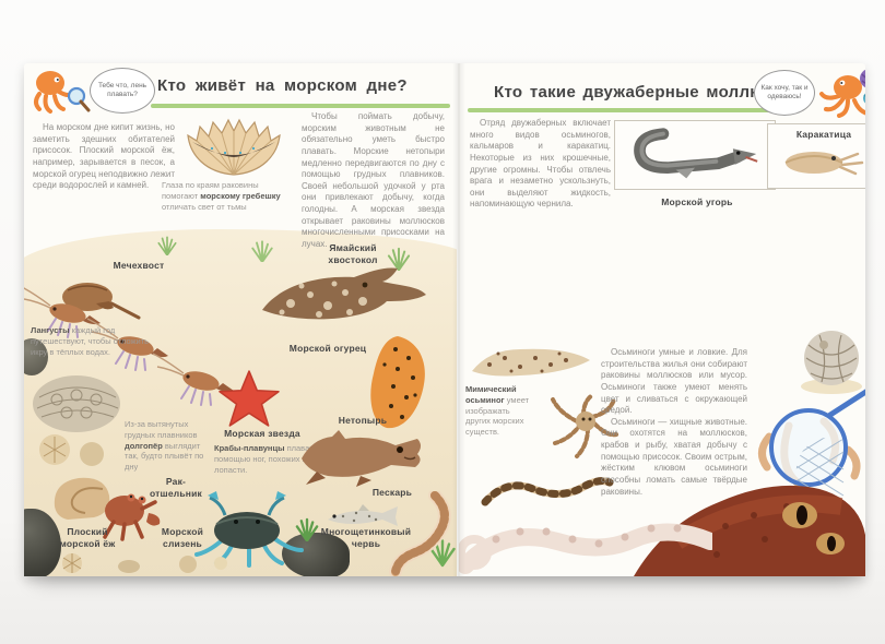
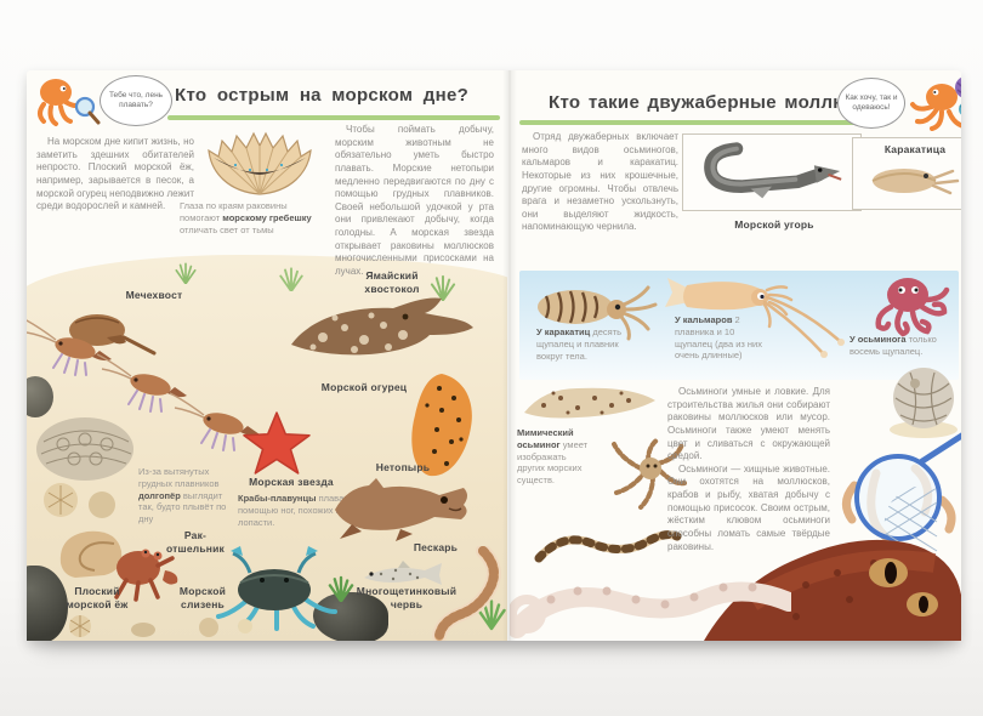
- Кто живёт на морском дне?
+ Кто острым на морском дне?
- На морском дне кипит жизнь, но заметить здешних обитателей присосок. Плоский морской ёж, например, зарывается в песок, а морской огурец неподвижно лежит среди водорослей и камней.
+ На морском дне кипит жизнь, но заметить здешних обитателей непросто. Плоский морской ёж, например, зарывается в песок, а морской огурец неподвижно лежит среди водорослей и камней.
  Глаза по краям раковины помогают морскому гребешку отличать свет от тьмы
  Чтобы поймать добычу, морским животным не обязательно уметь быстро плавать. Морские нетопыри медленно передвигаются по дну с помощью грудных плавников. Своей небольшой удочкой у рта они привлекают добычу, когда голодны. А морская звезда открывает раковины моллюсков многочисленными присосками на лучах.
  Мечехвост
- Лангусты каждый год путешествуют, чтобы отложить икру в тёплых водах.
  Ямайский хвостокол
  Морской огурец
  Морская звезда
  Из-за вытянутых грудных плавников долгопёр выглядит так, будто плывёт по дну
  Крабы-плавунцы плава помощью ног, похожих лопасти.
  Нетопырь
  Рак-отшельник
  Пескарь
  Плоский морской ёж
  Морской слизень
  Многощетинковый червь
  Кто такие двужаберные молл
  Отряд двужаберных включает много видов осьминогов, кальмаров и каракатиц. Некоторые из них крошечные, другие огромны. Чтобы отвлечь врага и незаметно ускользнуть, они выделяют жидкость, напоминающую чернила.
  Морской угорь
  Каракатица
+ У каракатиц десять щупалец и плавник вокруг тела.
+ У кальмаров 2 плавника и 10 щупалец (два из них очень длинные)
+ У осьминога только восемь щупалец.
  Мимический осьминог умеет изображать других морских существ.
  Осьминоги умные и ловкие. Для строительства жилья они собирают раковины моллюсков или мусор. Осьминоги также умеют менять цвет и сливаться с окружающей средой.
  Осьминоги — хищные животные. Они охотятся на моллюсков, крабов и рыбу, хватая добычу с помощью присосок. Своим острым, жёстким клювом осьминоги способны ломать самые твёрдые раковины.
